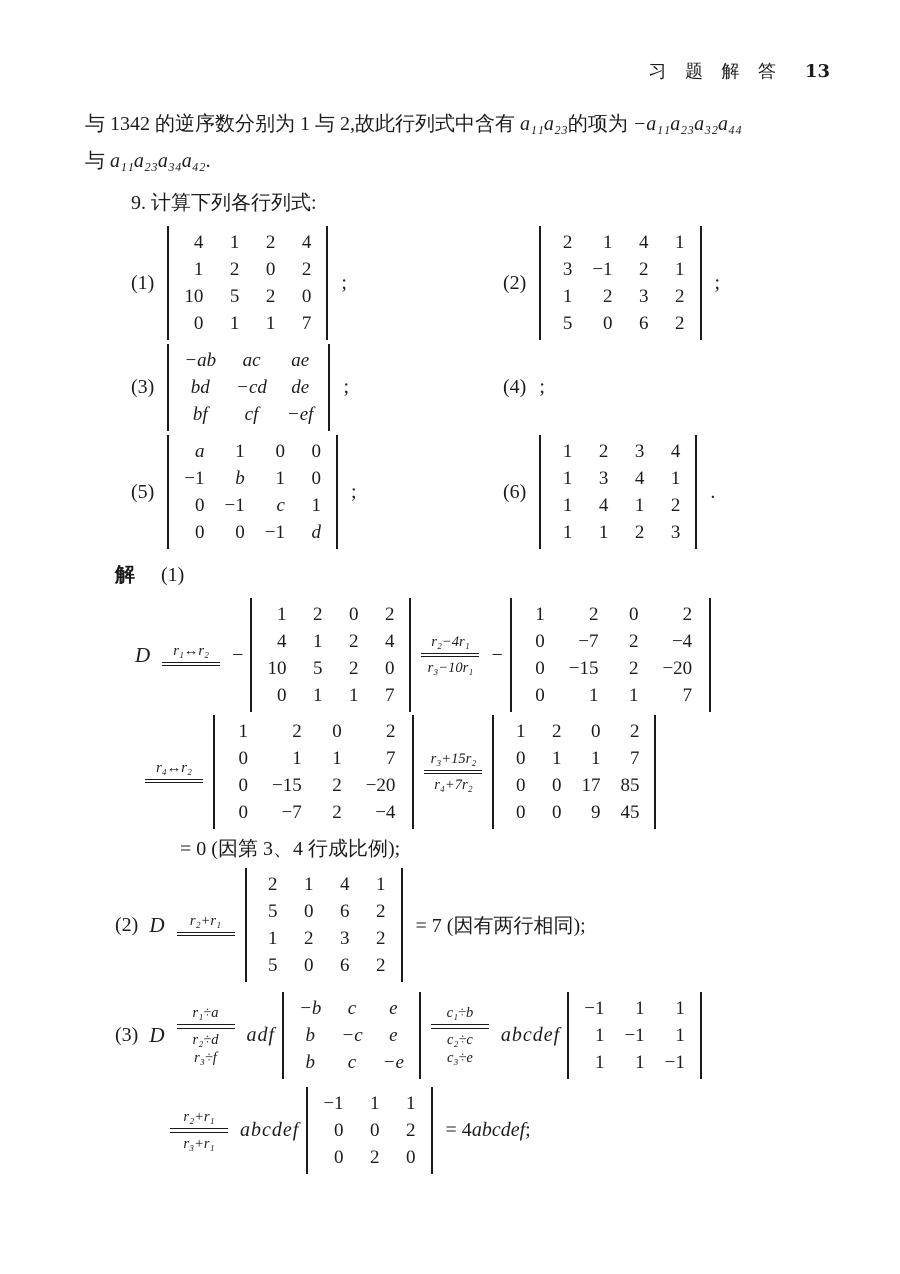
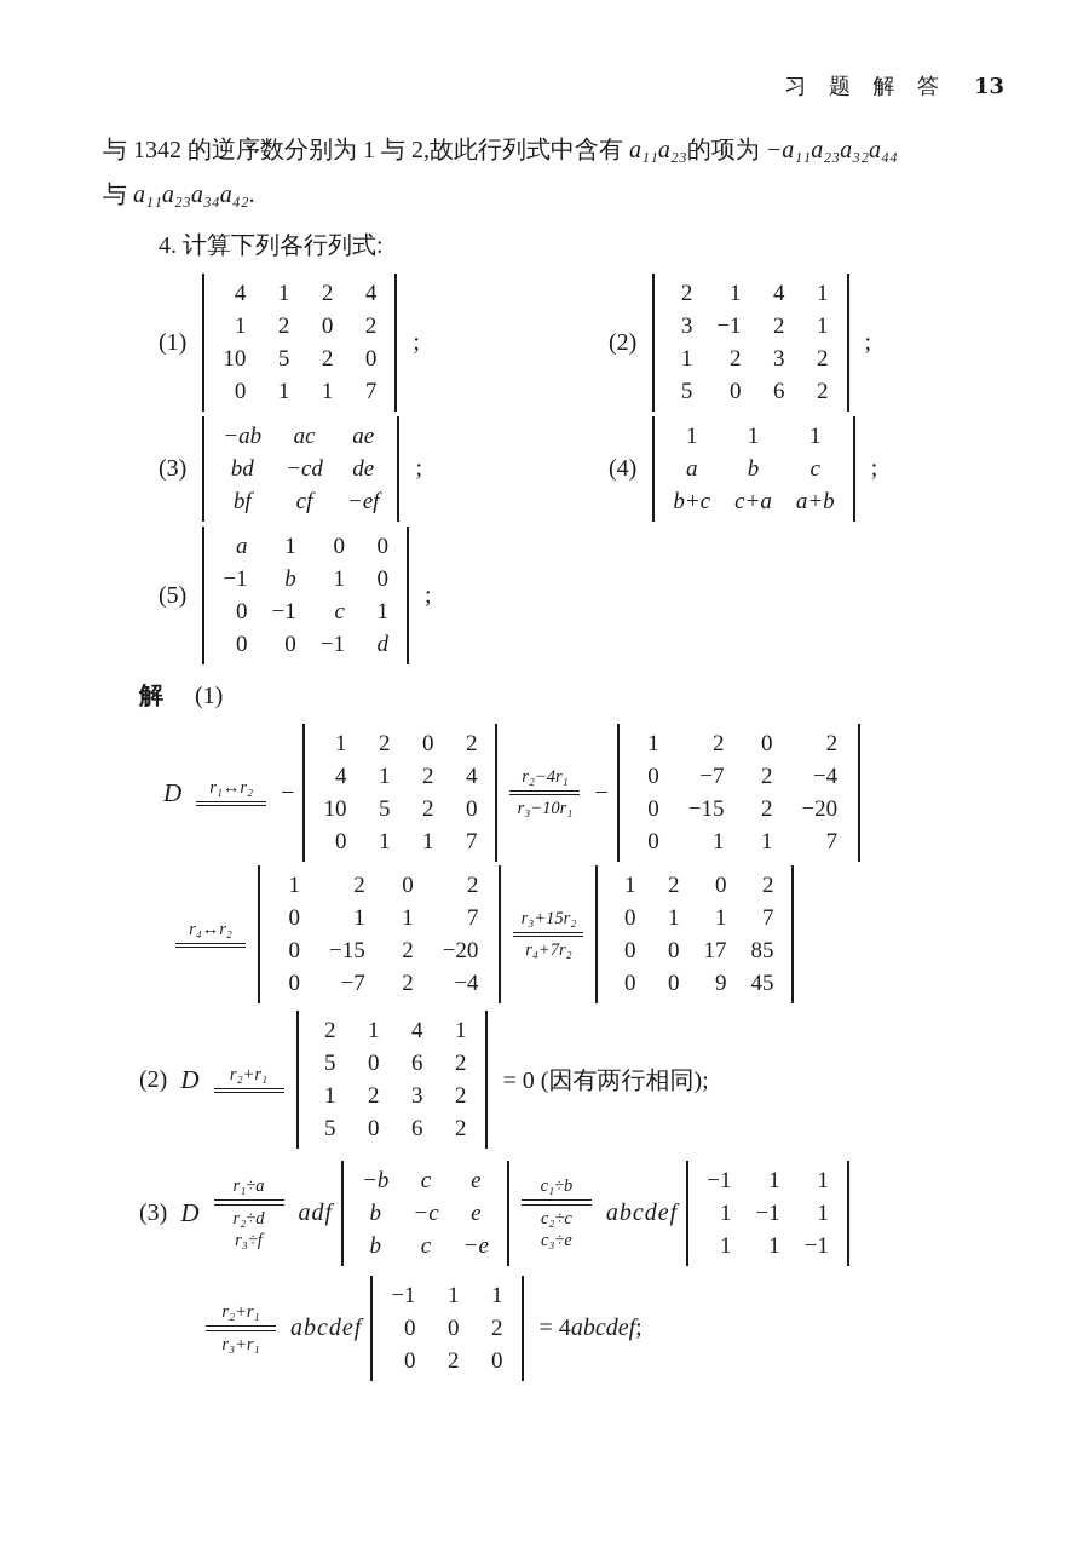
  习 题 解 答
  13
  与 1342 的逆序数分别为 1 与 2,故此行列式中含有 a₁₁a₂₃的项为 −a₁₁a₂₃a₃₂a₄₄
  与 a₁₁a₂₃a₃₄a₄₂.
- 9. 计算下列各行列式:
+ 4. 计算下列各行列式:
  (1)
  4	1	2	4
  1	2	0	2
  10	5	2	0
  0	1	1	7
  ;
  (2)
  2	1	4	1
  3	−1	2	1
  1	2	3	2
  5	0	6	2
  ;
  (3)
  −ab	ac	ae
  bd	−cd	de
  bf	cf	−ef
  ;
  (4)
+ 1	1	1
+ a	b	c
+ b+c	c+a	a+b
  ;
  (5)
  a	1	0	0
  −1	b	1	0
  0	−1	c	1
  0	0	−1	d
  ;
- (6)
- 1	2	3	4
- 1	3	4	1
- 1	4	1	2
- 1	1	2	3
- .
  解 (1)
  D
  r₁↔r₂
  −
  1	2	0	2
  4	1	2	4
  10	5	2	0
  0	1	1	7
  r₂−4r₁
  r₃−10r₁
  −
  1	2	0	2
  0	−7	2	−4
  0	−15	2	−20
  0	1	1	7
  r₄↔r₂
  1	2	0	2
  0	1	1	7
  0	−15	2	−20
  0	−7	2	−4
  r₃+15r₂
  r₄+7r₂
  1	2	0	2
  0	1	1	7
  0	0	17	85
  0	0	9	45
- = 0 (因第 3、4 行成比例);
  (2)
  D
  r₂+r₁
  2	1	4	1
  5	0	6	2
  1	2	3	2
  5	0	6	2
- = 7 (因有两行相同);
+ = 0 (因有两行相同);
  (3)
  D
  r₁÷a
  r₂÷d
  r₃÷f
  adf
  −b	c	e
  b	−c	e
  b	c	−e
  c₁÷b
  c₂÷c
  c₃÷e
  abcdef
  −1	1	1
  1	−1	1
  1	1	−1
  r₂+r₁
  r₃+r₁
  abcdef
  −1	1	1
  0	0	2
  0	2	0
  = 4abcdef;
